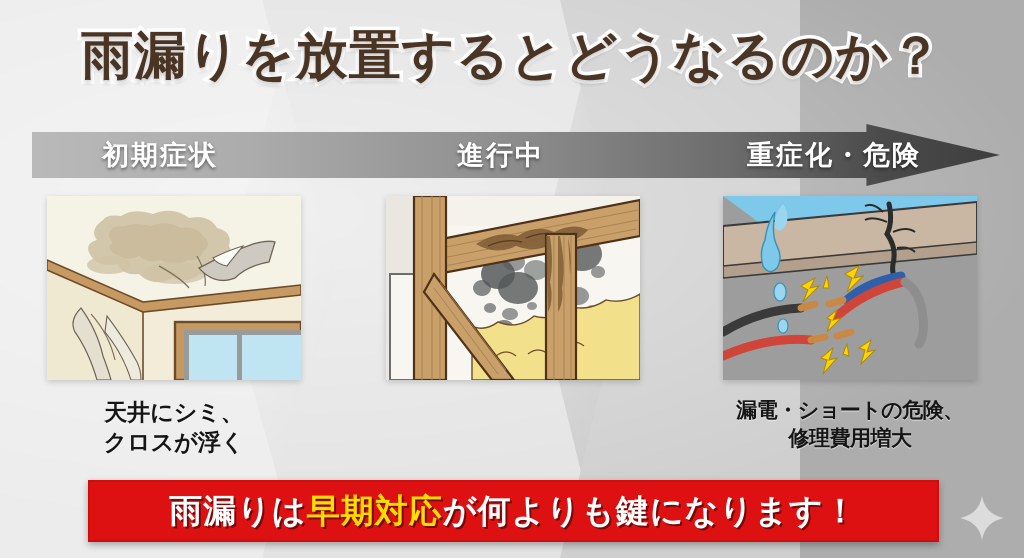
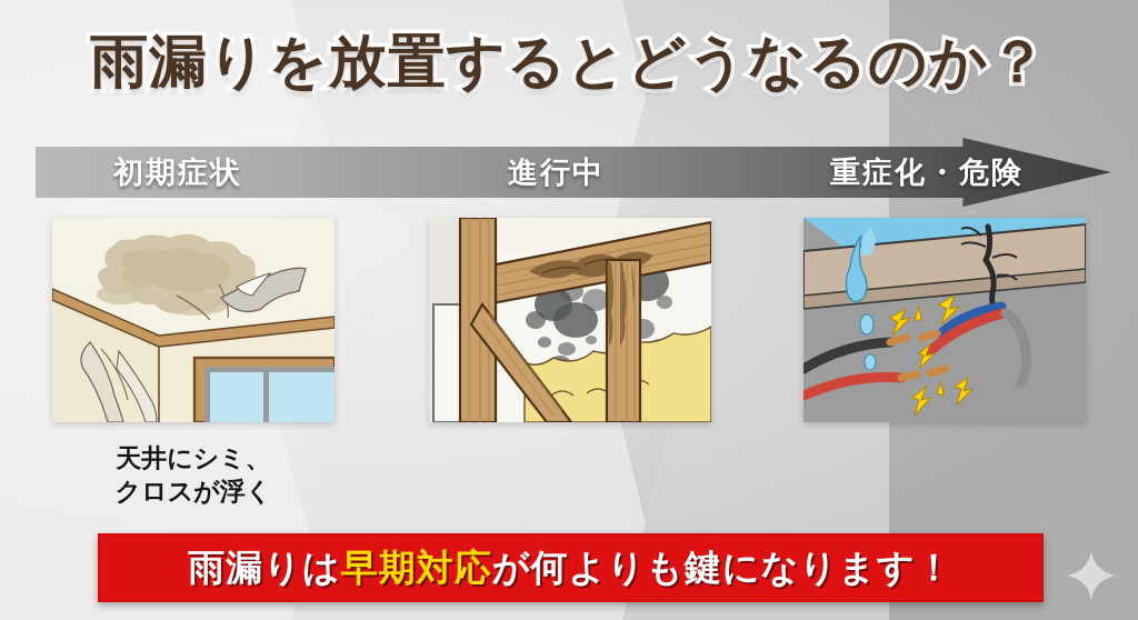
  雨漏りを放置するとどうなるのか？
  初期症状
  進行中
  重症化・危険
  天井にシミ、
  クロスが浮く
- 漏電・ショートの危険、
- 修理費用増大
  雨漏りは早期対応が何よりも鍵になります！
